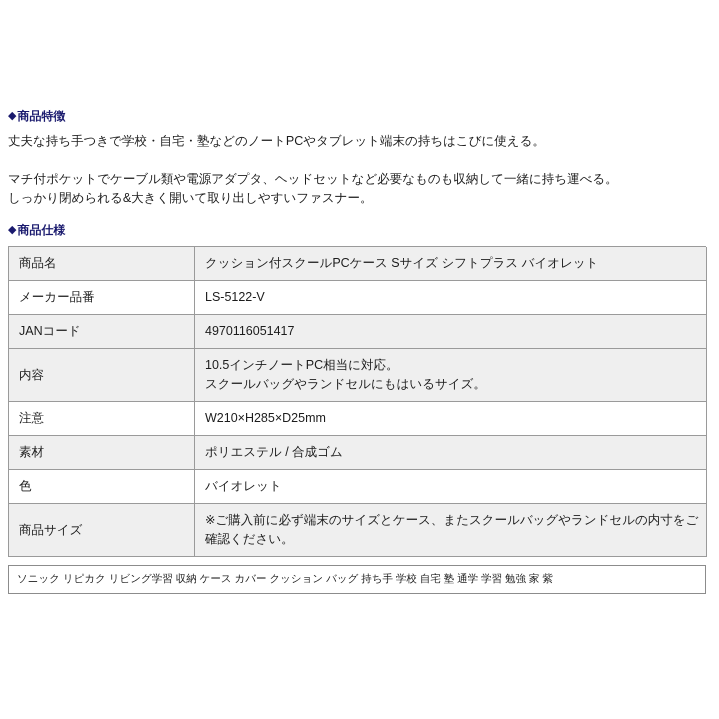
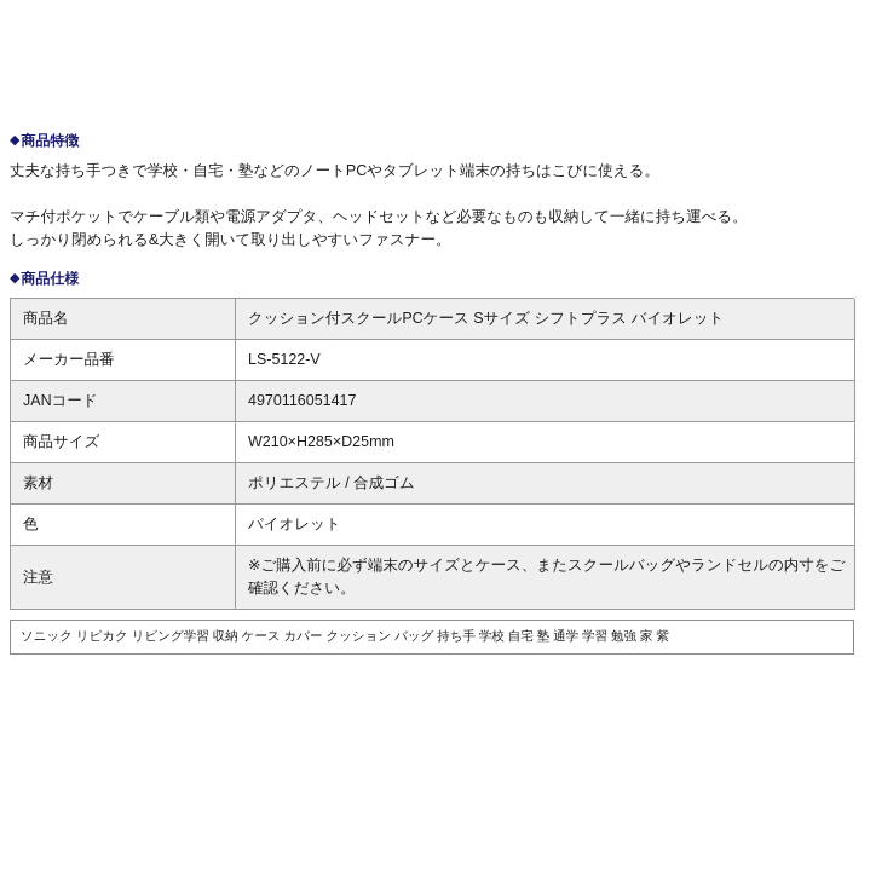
  ◆
  商品特徴
  丈夫な持ち手つきで学校・自宅・塾などのノートPCやタブレット端末の持ちはこびに使える。
  マチ付ポケットでケーブル類や電源アダプタ、ヘッドセットなど必要なものも収納して一緒に持ち運べる。
  しっかり閉められる&大きく開いて取り出しやすいファスナー。
  ◆
  商品仕様
  商品名	クッション付スクールPCケース Sサイズ シフトプラス バイオレット
  メーカー品番	LS-5122-V
  JANコード	4970116051417
- 内容	10.5インチノートPC相当に対応。 スクールバッグやランドセルにもはいるサイズ。
- 注意	W210×H285×D25mm
+ 商品サイズ	W210×H285×D25mm
  素材	ポリエステル / 合成ゴム
  色	バイオレット
- 商品サイズ	※ご購入前に必ず端末のサイズとケース、またスクールバッグやランドセルの内寸をご 確認ください。
+ 注意	※ご購入前に必ず端末のサイズとケース、またスクールバッグやランドセルの内寸をご 確認ください。
  ソニック リピカク リビング学習 収納 ケース カバー クッション バッグ 持ち手 学校 自宅 塾 通学 学習 勉強 家 紫
